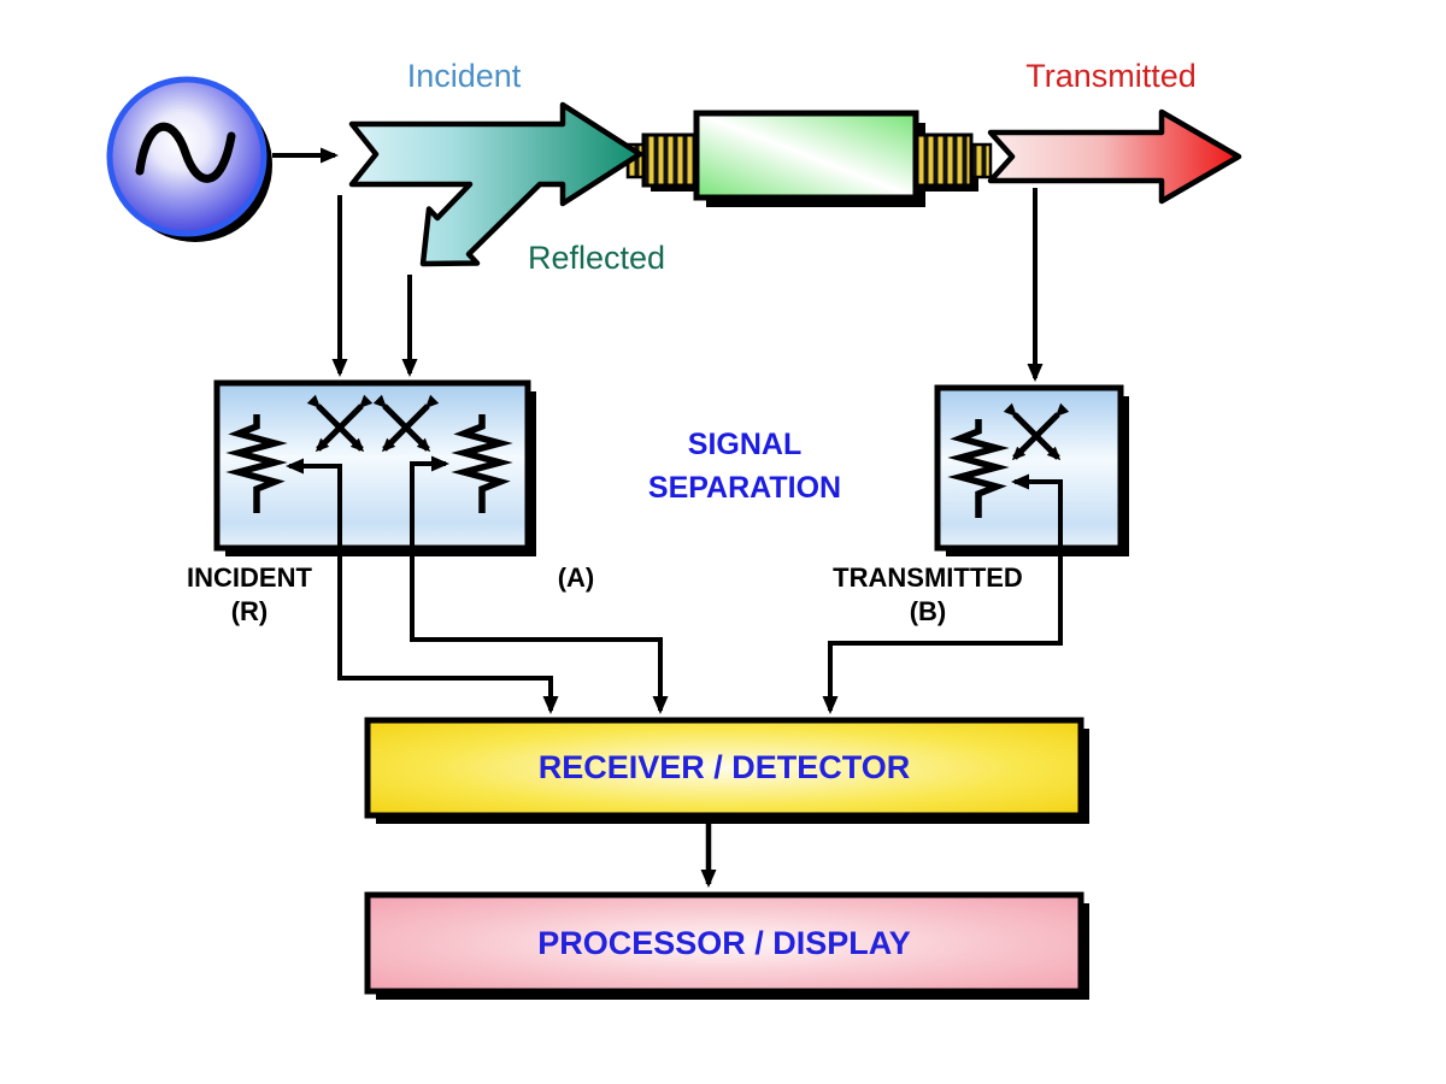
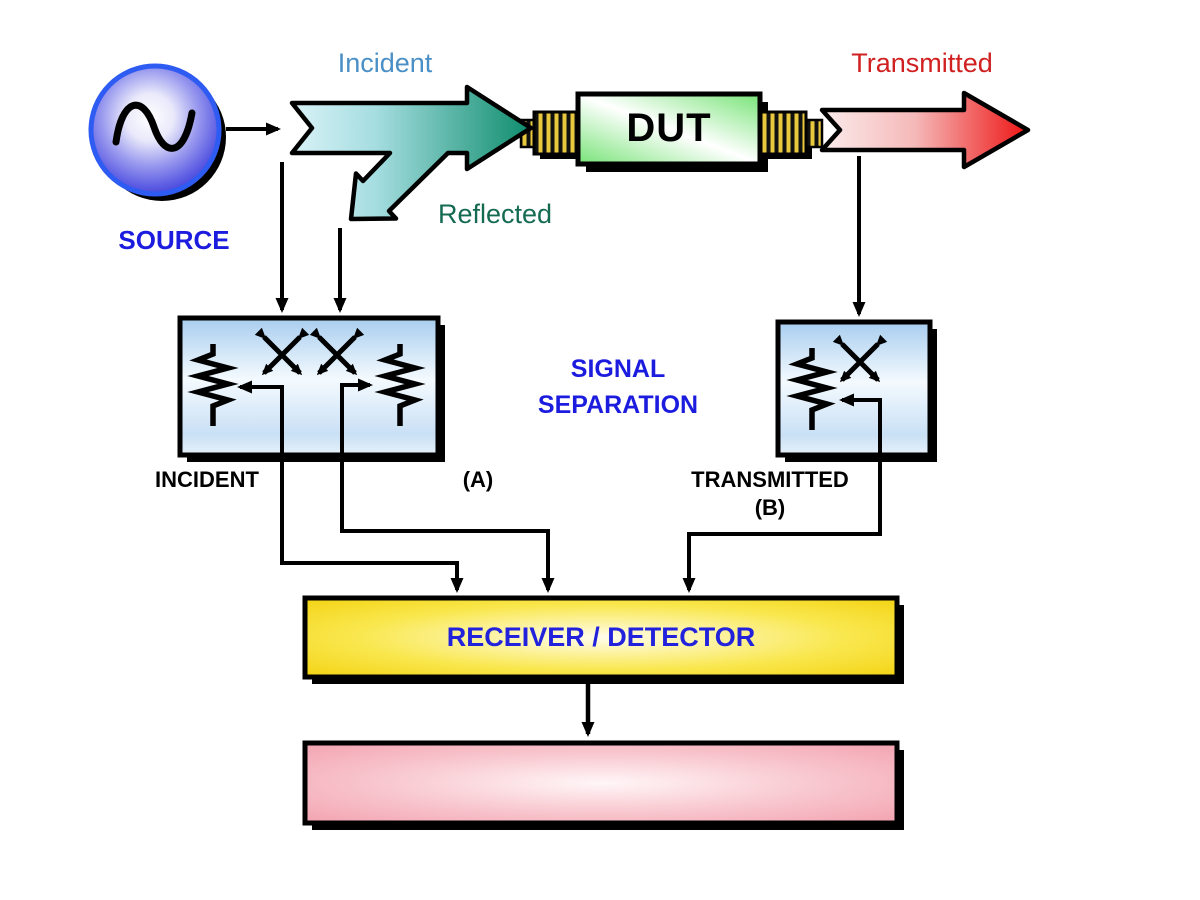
  Incident
  Reflected
  Transmitted
+ SOURCE
+ DUT
  SIGNAL
  SEPARATION
  INCIDENT
- (R)
  (A)
  TRANSMITTED
  (B)
  RECEIVER / DETECTOR
- PROCESSOR / DISPLAY
